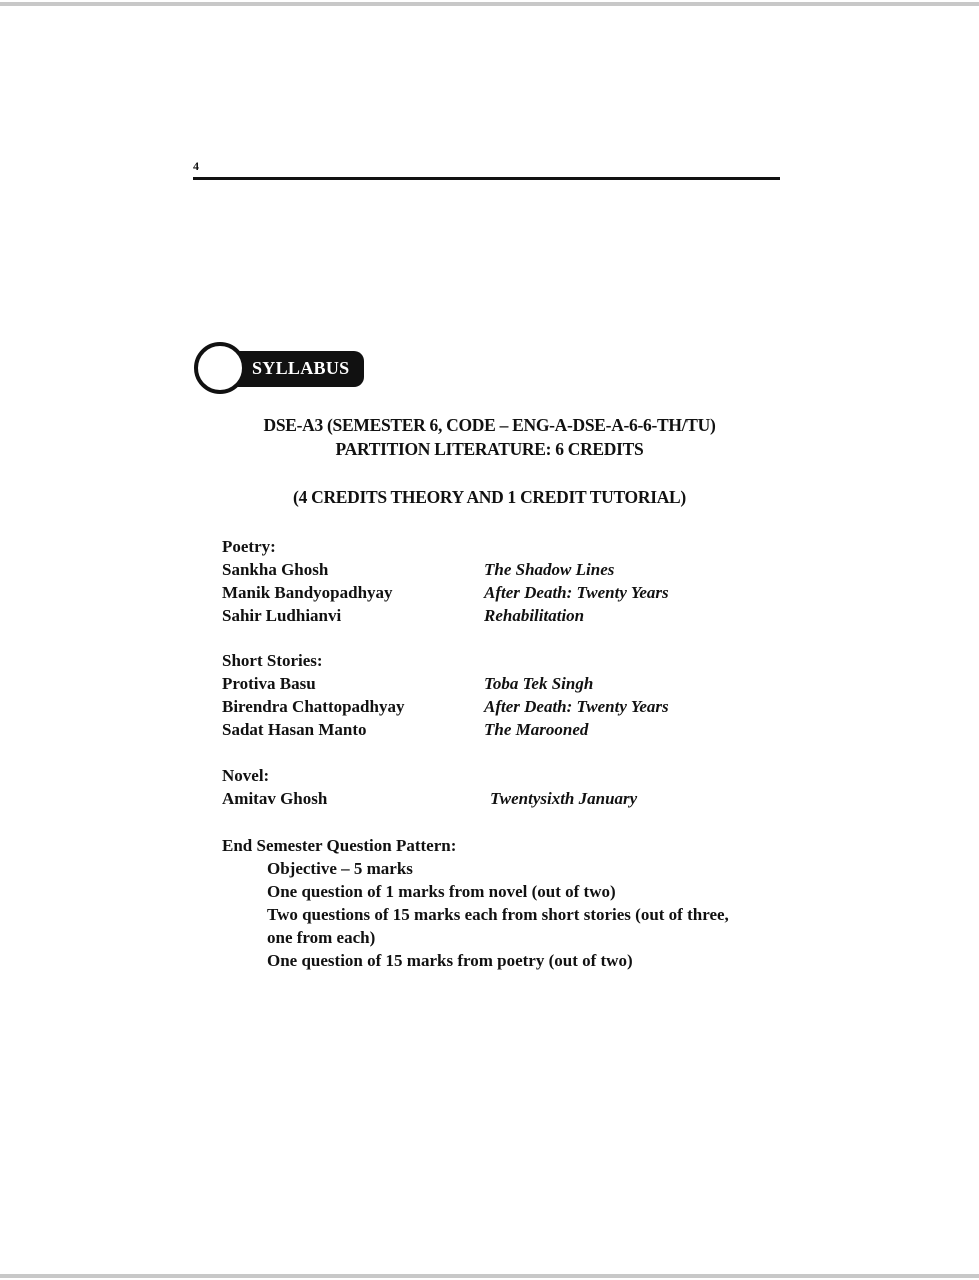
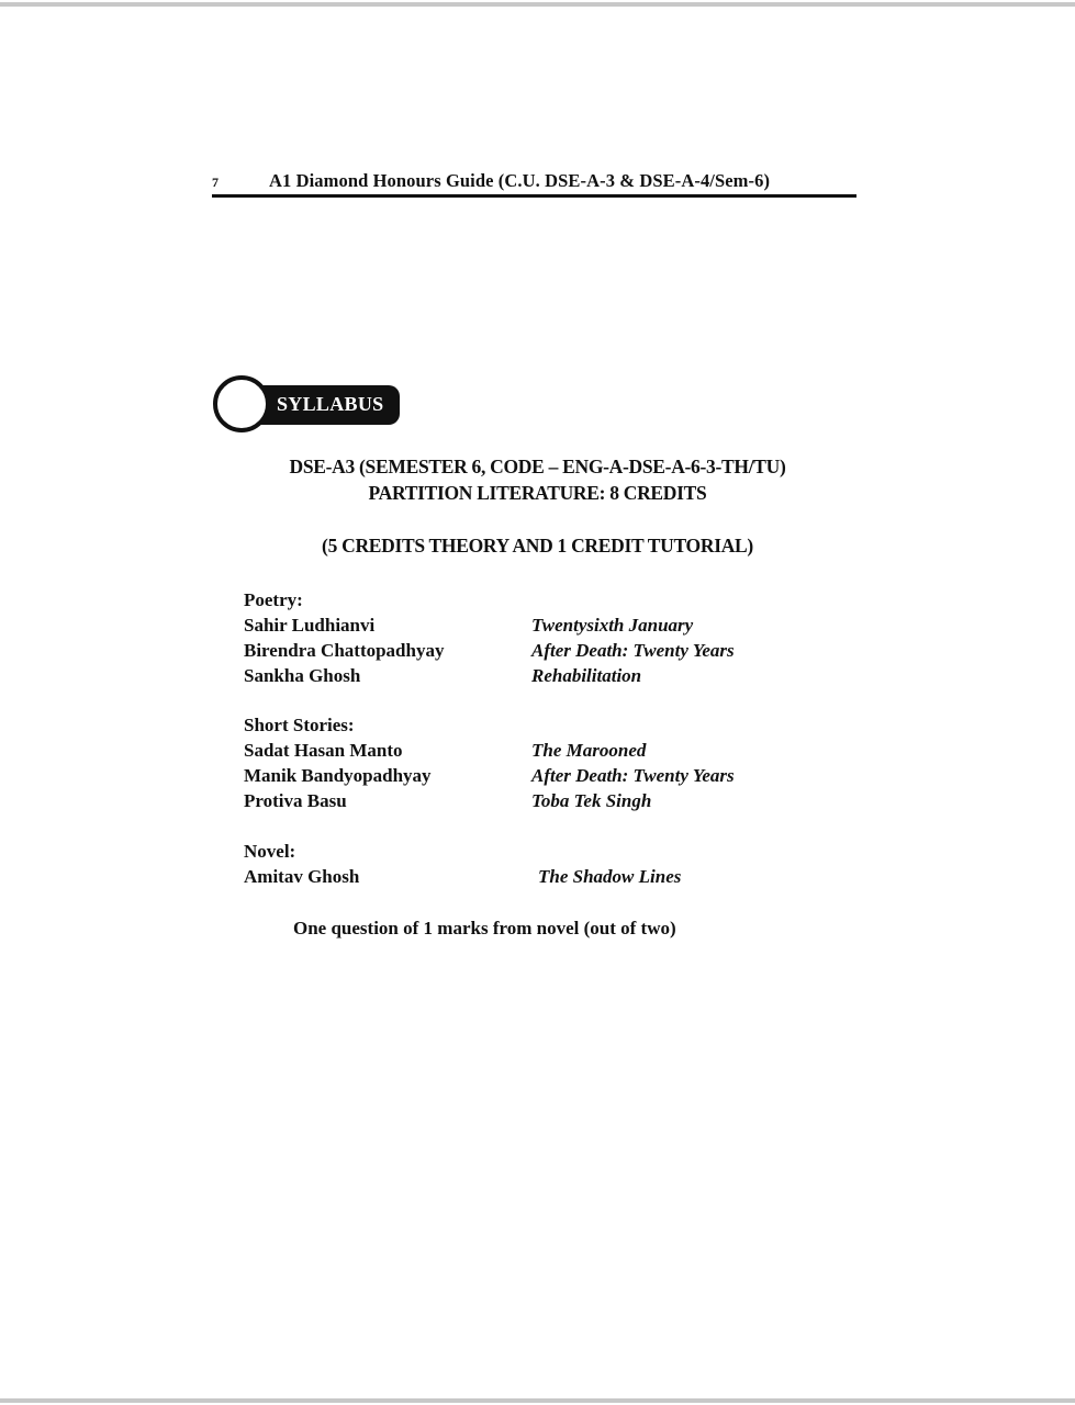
- 4
+ 7
+ A1 Diamond Honours Guide (C.U. DSE-A-3 & DSE-A-4/Sem-6)
  SYLLABUS
- DSE-A3 (SEMESTER 6, CODE – ENG-A-DSE-A-6-6-TH/TU)
+ DSE-A3 (SEMESTER 6, CODE – ENG-A-DSE-A-6-3-TH/TU)
- PARTITION LITERATURE: 6 CREDITS
+ PARTITION LITERATURE: 8 CREDITS
- (4 CREDITS THEORY AND 1 CREDIT TUTORIAL)
+ (5 CREDITS THEORY AND 1 CREDIT TUTORIAL)
  Poetry:
- Sankha Ghosh
+ Sahir Ludhianvi
- The Shadow Lines
+ Twentysixth January
- Manik Bandyopadhyay
+ Birendra Chattopadhyay
  After Death: Twenty Years
- Sahir Ludhianvi
+ Sankha Ghosh
  Rehabilitation
  Short Stories:
- Protiva Basu
+ Sadat Hasan Manto
- Toba Tek Singh
+ The Marooned
- Birendra Chattopadhyay
+ Manik Bandyopadhyay
  After Death: Twenty Years
- Sadat Hasan Manto
+ Protiva Basu
- The Marooned
+ Toba Tek Singh
  Novel:
  Amitav Ghosh
- Twentysixth January
+ The Shadow Lines
- End Semester Question Pattern:
- Objective – 5 marks
  One question of 1 marks from novel (out of two)
- Two questions of 15 marks each from short stories (out of three,
- one from each)
- One question of 15 marks from poetry (out of two)
